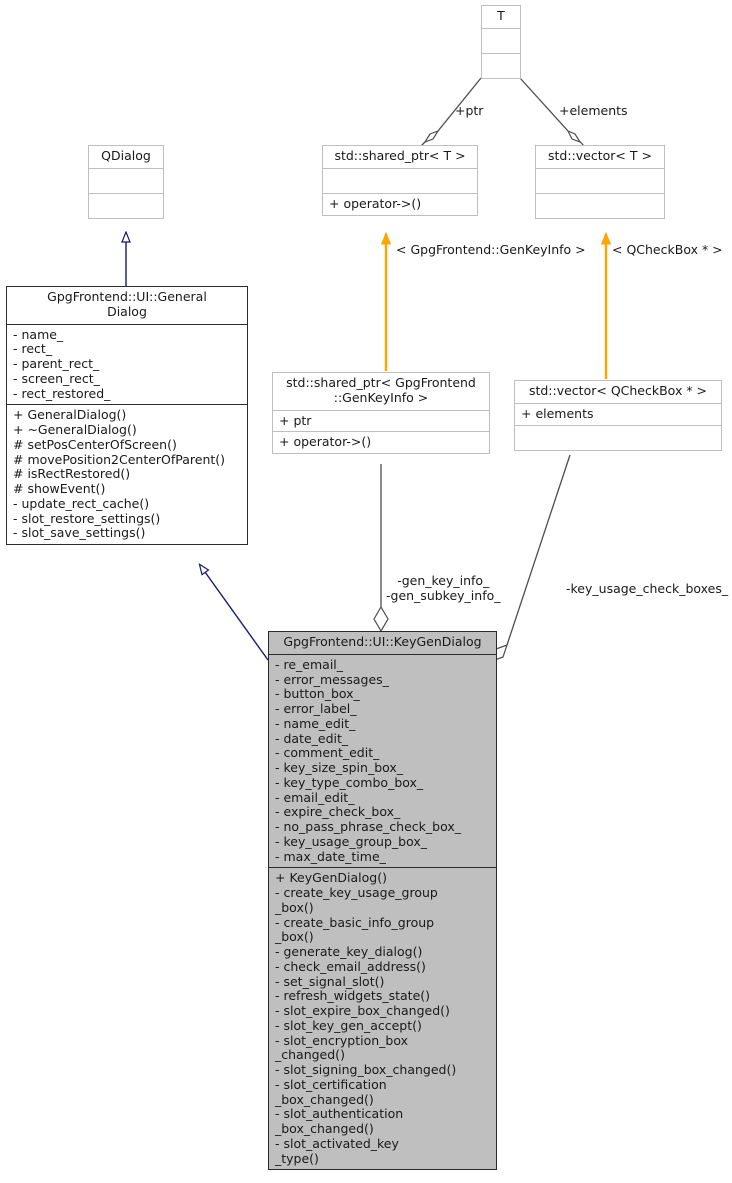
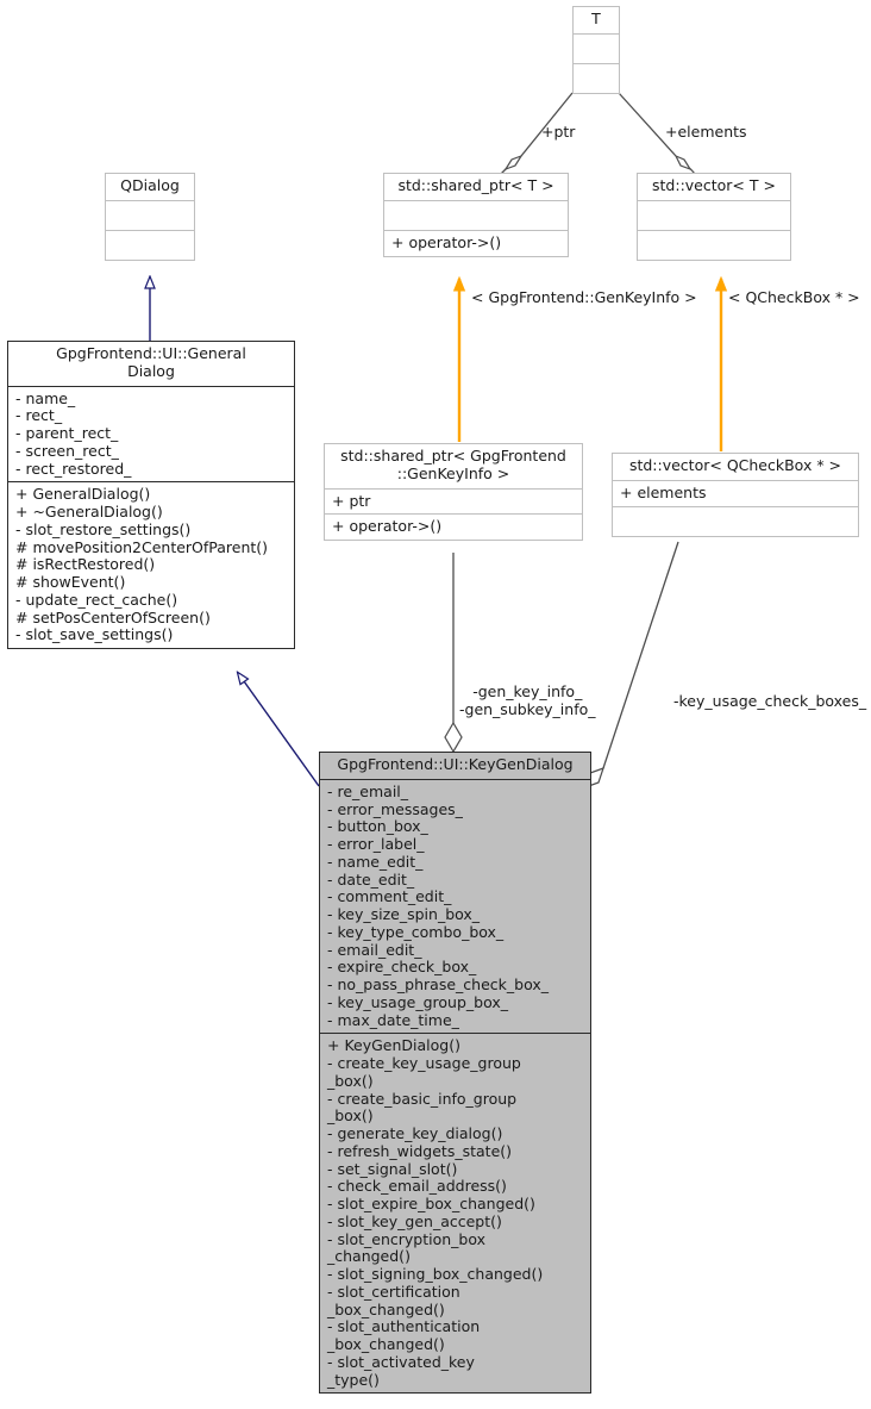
  T
  std::shared_ptr< T >
  + operator->()
  std::vector< T >
  QDialog
  GpgFrontend::UI::General
  Dialog
  - name_
  - rect_
  - parent_rect_
  - screen_rect_
  - rect_restored_
  + GeneralDialog()
  + ~GeneralDialog()
- # setPosCenterOfScreen()
+ - slot_restore_settings()
  # movePosition2CenterOfParent()
  # isRectRestored()
  # showEvent()
  - update_rect_cache()
- - slot_restore_settings()
+ # setPosCenterOfScreen()
  - slot_save_settings()
  std::shared_ptr< GpgFrontend
  ::GenKeyInfo >
  + ptr
  + operator->()
  std::vector< QCheckBox * >
  + elements
  GpgFrontend::UI::KeyGenDialog
  - re_email_
  - error_messages_
  - button_box_
  - error_label_
  - name_edit_
  - date_edit_
  - comment_edit_
  - key_size_spin_box_
  - key_type_combo_box_
  - email_edit_
  - expire_check_box_
  - no_pass_phrase_check_box_
  - key_usage_group_box_
  - max_date_time_
  + KeyGenDialog()
  - create_key_usage_group
  _box()
  - create_basic_info_group
  _box()
  - generate_key_dialog()
- - check_email_address()
+ - refresh_widgets_state()
  - set_signal_slot()
- - refresh_widgets_state()
+ - check_email_address()
  - slot_expire_box_changed()
  - slot_key_gen_accept()
  - slot_encryption_box
  _changed()
  - slot_signing_box_changed()
  - slot_certification
  _box_changed()
  - slot_authentication
  _box_changed()
  - slot_activated_key
  _type()
  +ptr
  +elements
  < GpgFrontend::GenKeyInfo >
  < QCheckBox * >
  -gen_key_info_
  -gen_subkey_info_
  -key_usage_check_boxes_
